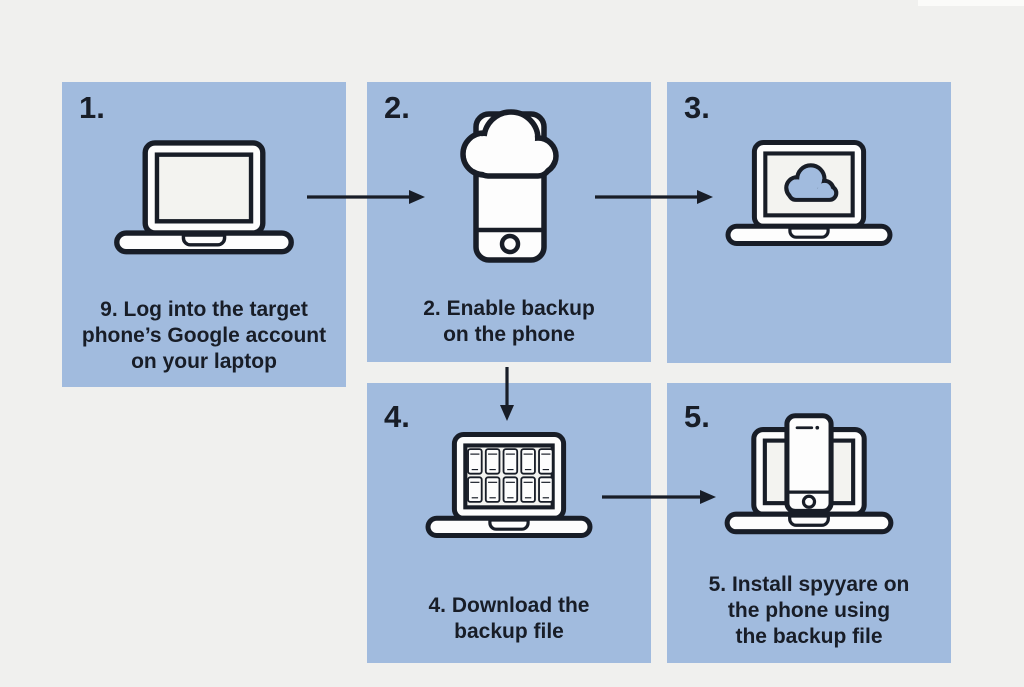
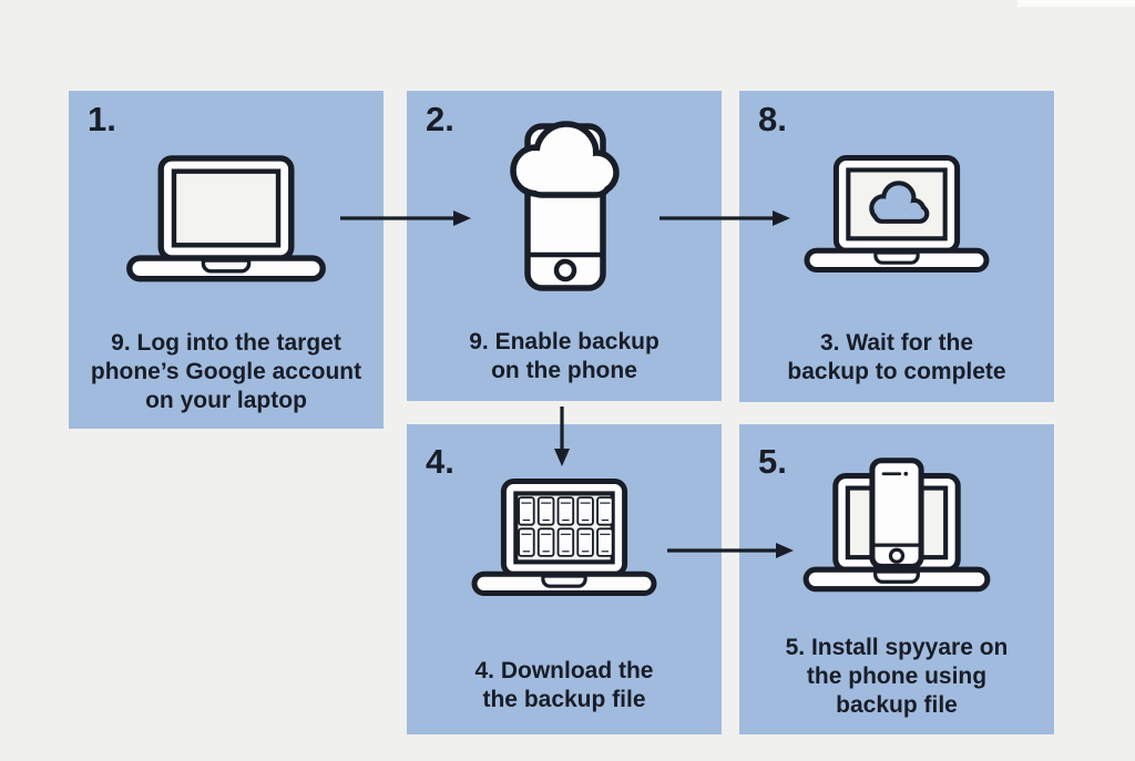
  1.
  9. Log into the target
  phone’s Google account
  on your laptop
  2.
- 2. Enable backup
+ 9. Enable backup
  on the phone
- 3.
+ 8.
+ 3. Wait for the
+ backup to complete
  4.
  4. Download the
- backup file
+ the backup file
  5.
  5. Install spyyare on
  the phone using
- the backup file
+ backup file
